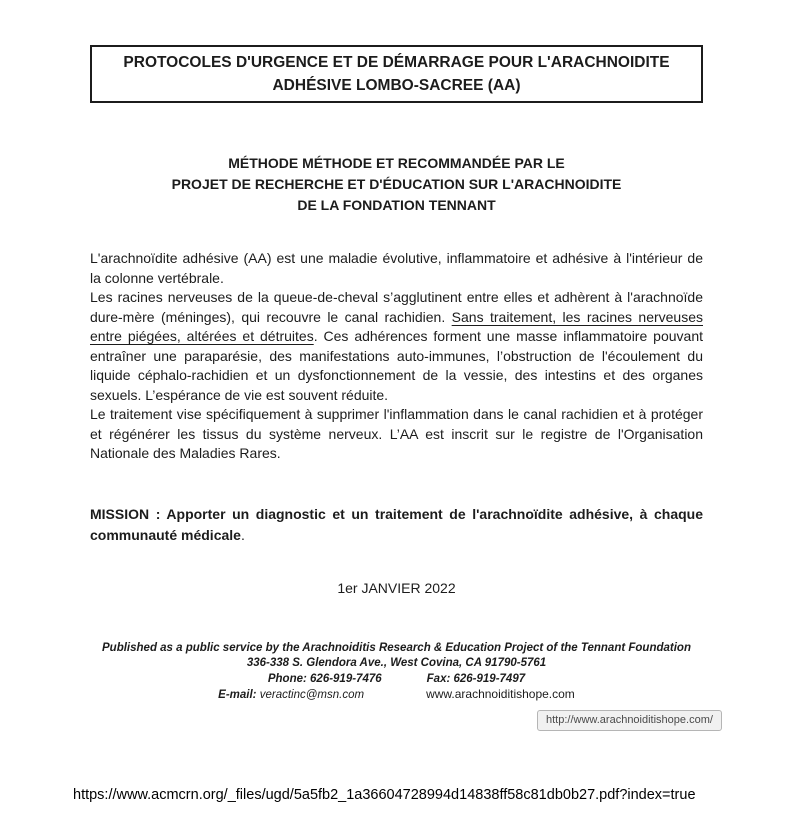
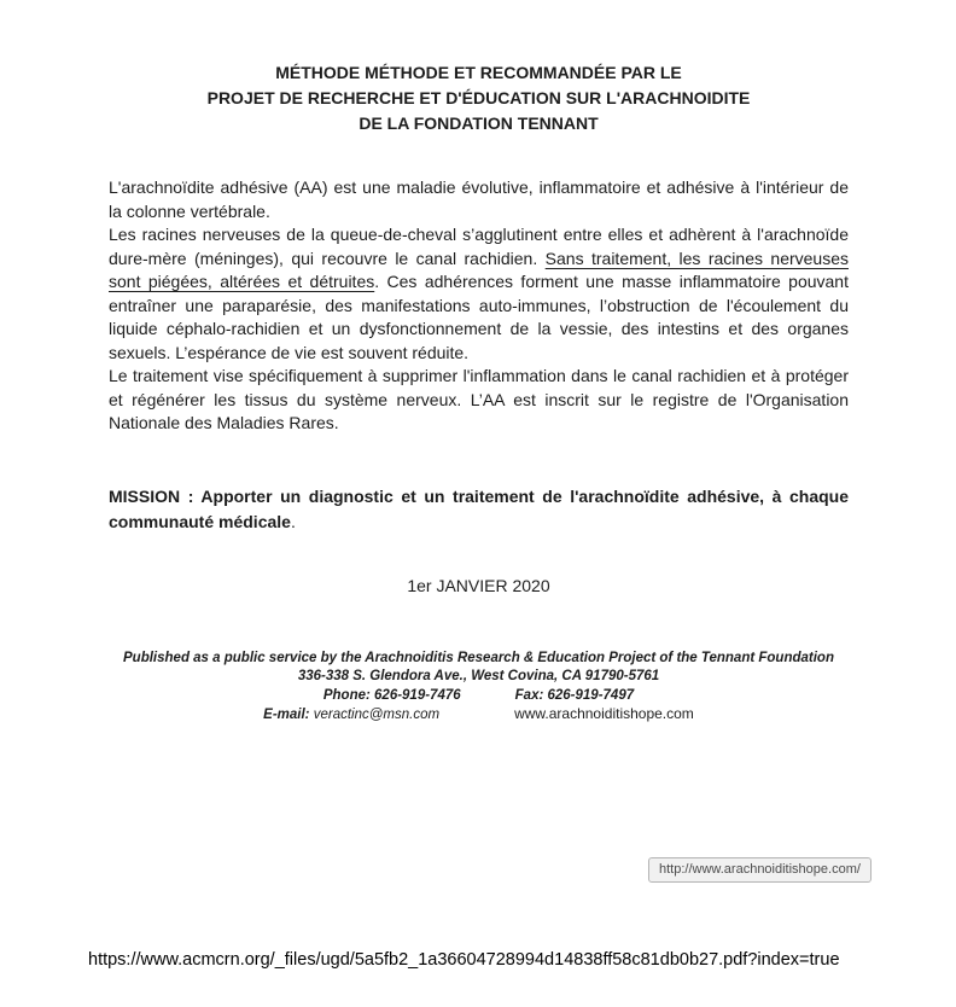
- PROTOCOLES D'URGENCE ET DE DÉMARRAGE POUR L'ARACHNOIDITE
- ADHÉSIVE LOMBO-SACREE (AA)
  MÉTHODE MÉTHODE ET RECOMMANDÉE PAR LE
  PROJET DE RECHERCHE ET D'ÉDUCATION SUR L'ARACHNOIDITE
  DE LA FONDATION TENNANT
  L'arachnoïdite adhésive (AA) est une maladie évolutive, inflammatoire et adhésive à l'intérieur de la colonne vertébrale.
- Les racines nerveuses de la queue-de-cheval s’agglutinent entre elles et adhèrent à l'arachnoïde dure-mère (méninges), qui recouvre le canal rachidien. Sans traitement, les racines nerveuses entre piégées, altérées et détruites. Ces adhérences forment une masse inflammatoire pouvant entraîner une paraparésie, des manifestations auto-immunes, l’obstruction de l'écoulement du liquide céphalo-rachidien et un dysfonctionnement de la vessie, des intestins et des organes sexuels. L’espérance de vie est souvent réduite.
+ Les racines nerveuses de la queue-de-cheval s’agglutinent entre elles et adhèrent à l'arachnoïde dure-mère (méninges), qui recouvre le canal rachidien. Sans traitement, les racines nerveuses sont piégées, altérées et détruites. Ces adhérences forment une masse inflammatoire pouvant entraîner une paraparésie, des manifestations auto-immunes, l’obstruction de l'écoulement du liquide céphalo-rachidien et un dysfonctionnement de la vessie, des intestins et des organes sexuels. L’espérance de vie est souvent réduite.
  Le traitement vise spécifiquement à supprimer l'inflammation dans le canal rachidien et à protéger et régénérer les tissus du système nerveux. L’AA est inscrit sur le registre de l'Organisation Nationale des Maladies Rares.
  MISSION : Apporter un diagnostic et un traitement de l'arachnoïdite adhésive, à chaque communauté médicale.
- 1er JANVIER 2022
+ 1er JANVIER 2020
  Published as a public service by the Arachnoiditis Research & Education Project of the Tennant Foundation
  336-338 S. Glendora Ave., West Covina, CA 91790-5761
  Phone: 626-919-7476 Fax: 626-919-7497
  E-mail: veractinc@msn.com www.arachnoiditishope.com
  http://www.arachnoiditishope.com/
  https://www.acmcrn.org/_files/ugd/5a5fb2_1a36604728994d14838ff58c81db0b27.pdf?index=true
